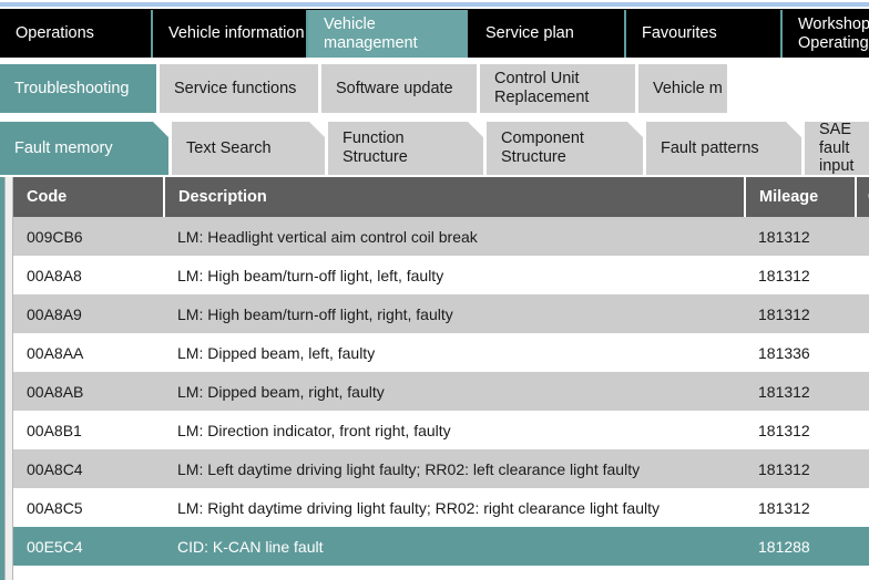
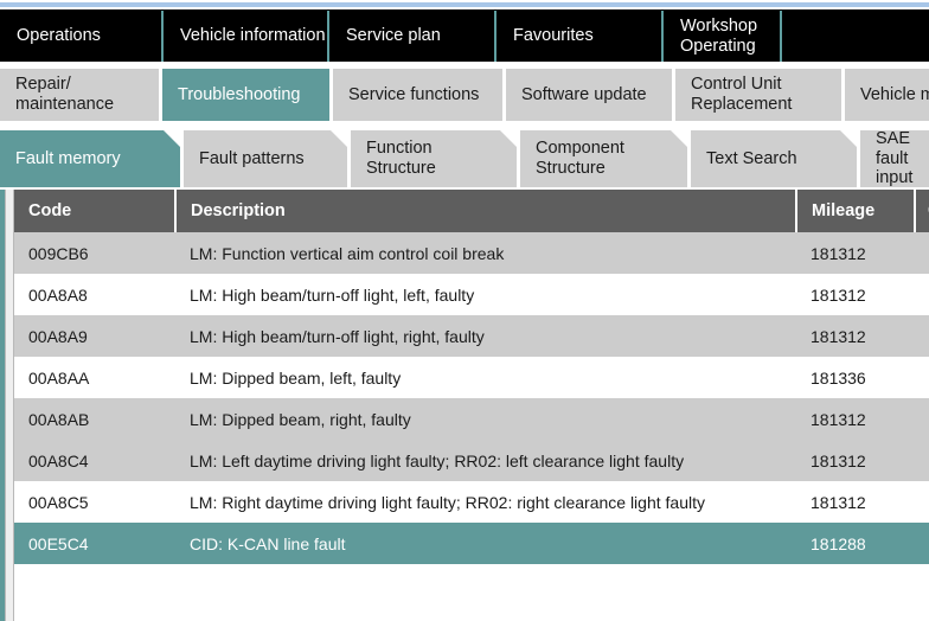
  Operations
  Vehicle information
- Vehicle management
  Service plan
  Favourites
  Workshop Operating
+ Repair/ maintenance
  Troubleshooting
  Service functions
  Software update
  Control Unit Replacement
  Vehicle m
  Fault memory
- Text Search
+ Fault patterns
  Function Structure
  Component Structure
- Fault patterns
+ Text Search
  SAE fault input
  Code	Description	Mileage
- 009CB6	LM: Headlight vertical aim control coil break	181312
+ 009CB6	LM: Function vertical aim control coil break	181312
  00A8A8	LM: High beam/turn-off light, left, faulty	181312
  00A8A9	LM: High beam/turn-off light, right, faulty	181312
  00A8AA	LM: Dipped beam, left, faulty	181336
  00A8AB	LM: Dipped beam, right, faulty	181312
- 00A8B1	LM: Direction indicator, front right, faulty	181312
  00A8C4	LM: Left daytime driving light faulty; RR02: left clearance light faulty	181312
  00A8C5	LM: Right daytime driving light faulty; RR02: right clearance light faulty	181312
  00E5C4	CID: K-CAN line fault	181288
